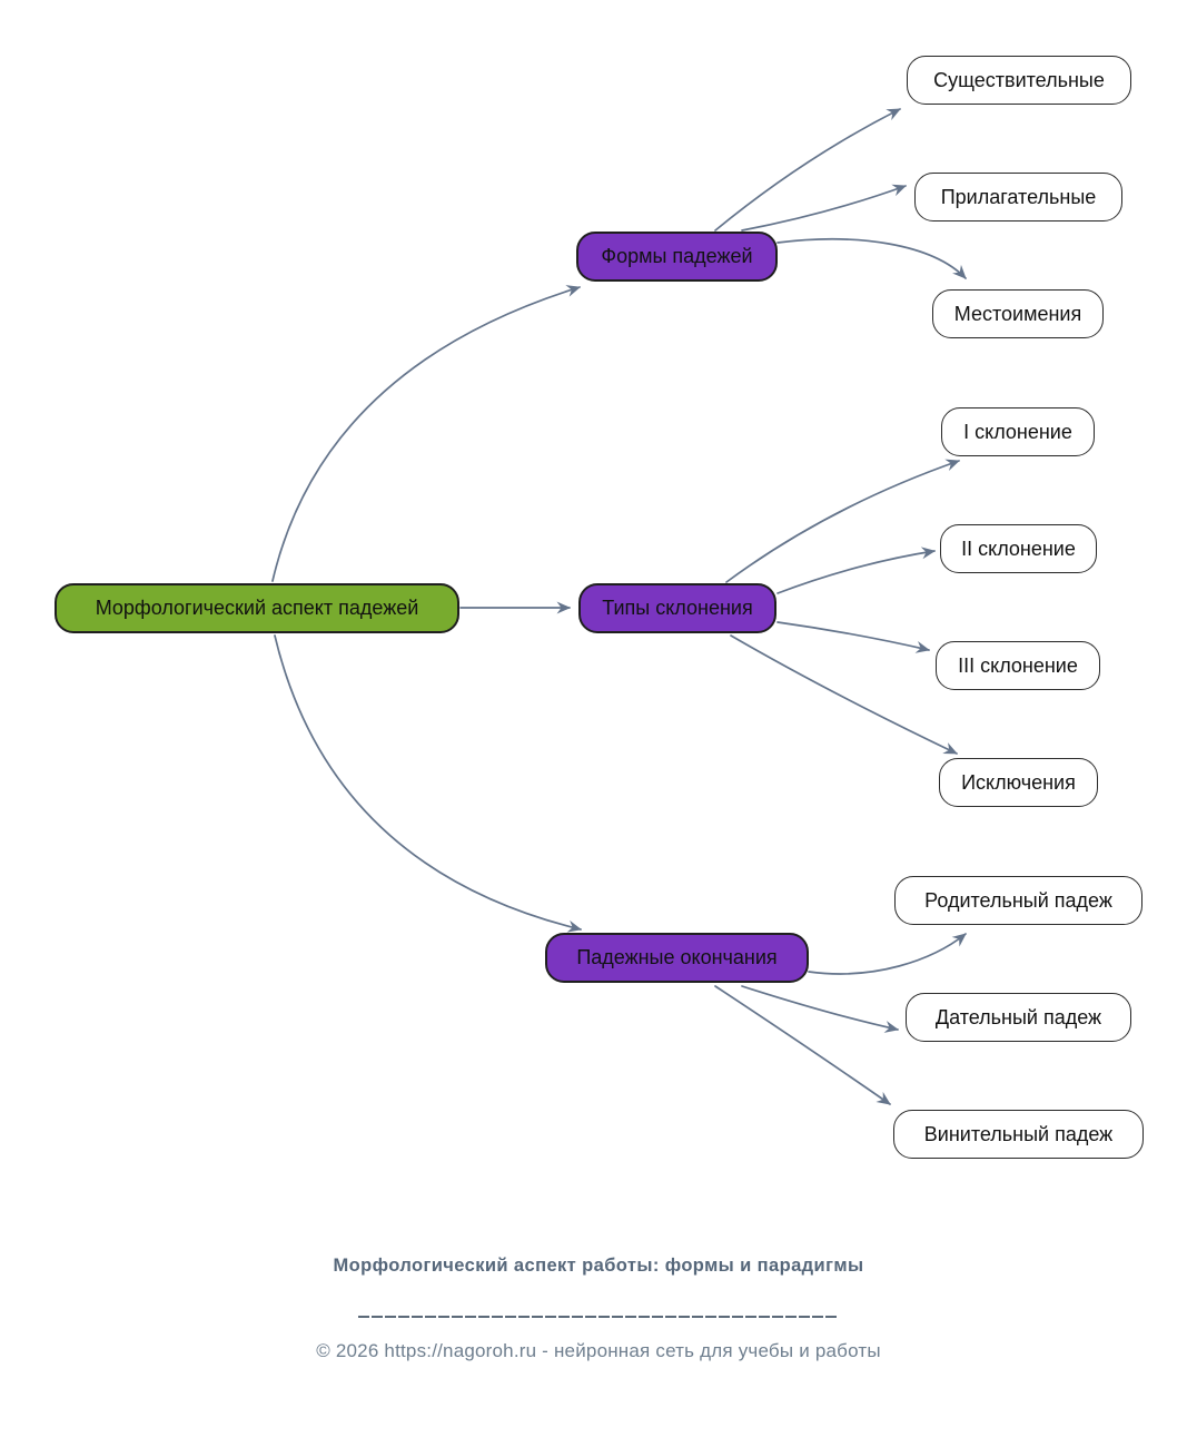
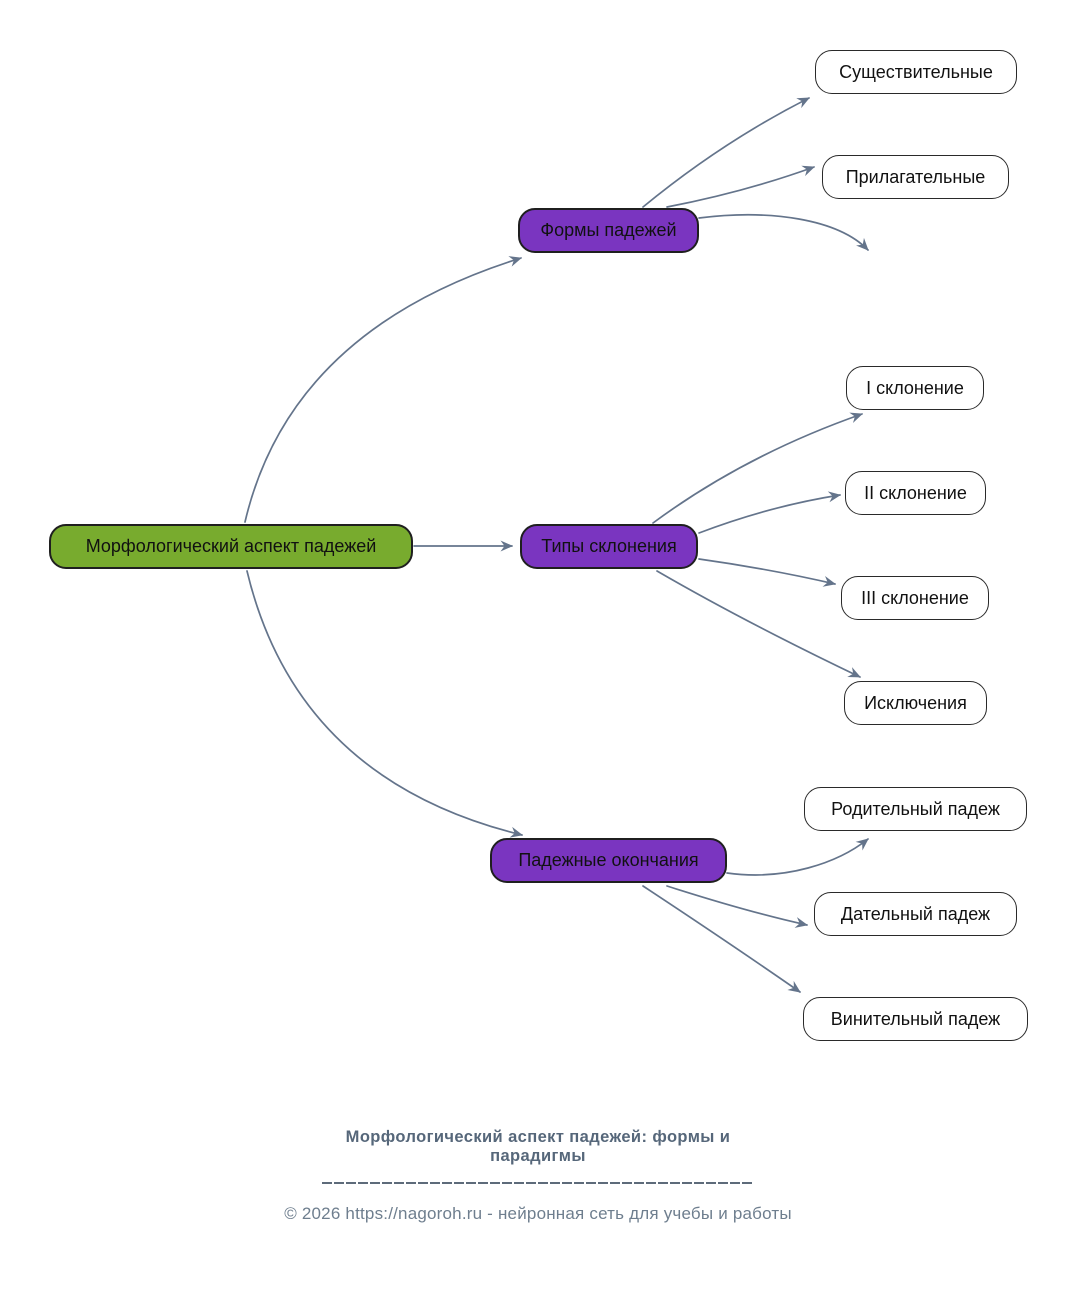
  Морфологический аспект падежей
  Формы падежей
  Типы склонения
  Падежные окончания
  Существительные
  Прилагательные
- Местоимения
  I склонение
  II склонение
  III склонение
  Исключения
  Родительный падеж
  Дательный падеж
  Винительный падеж
- Морфологический аспект работы: формы и парадигмы
+ Морфологический аспект падежей: формы и парадигмы
  © 2026 https://nagoroh.ru - нейронная сеть для учебы и работы
